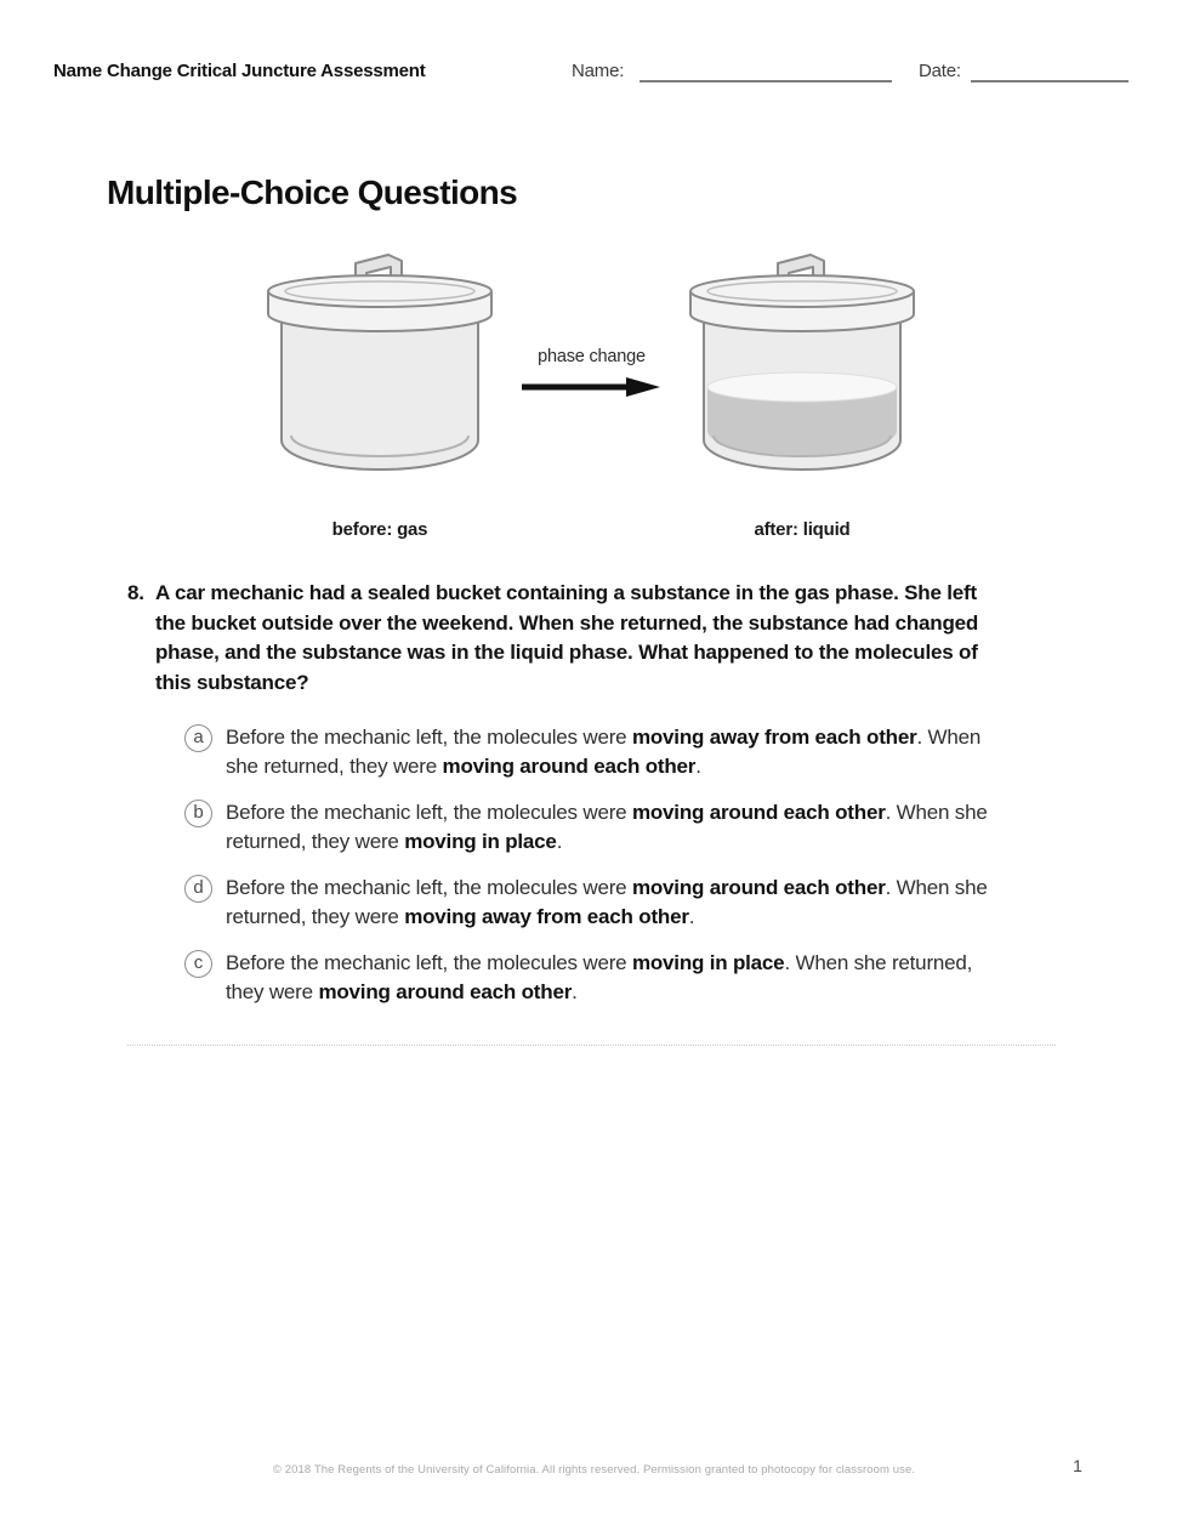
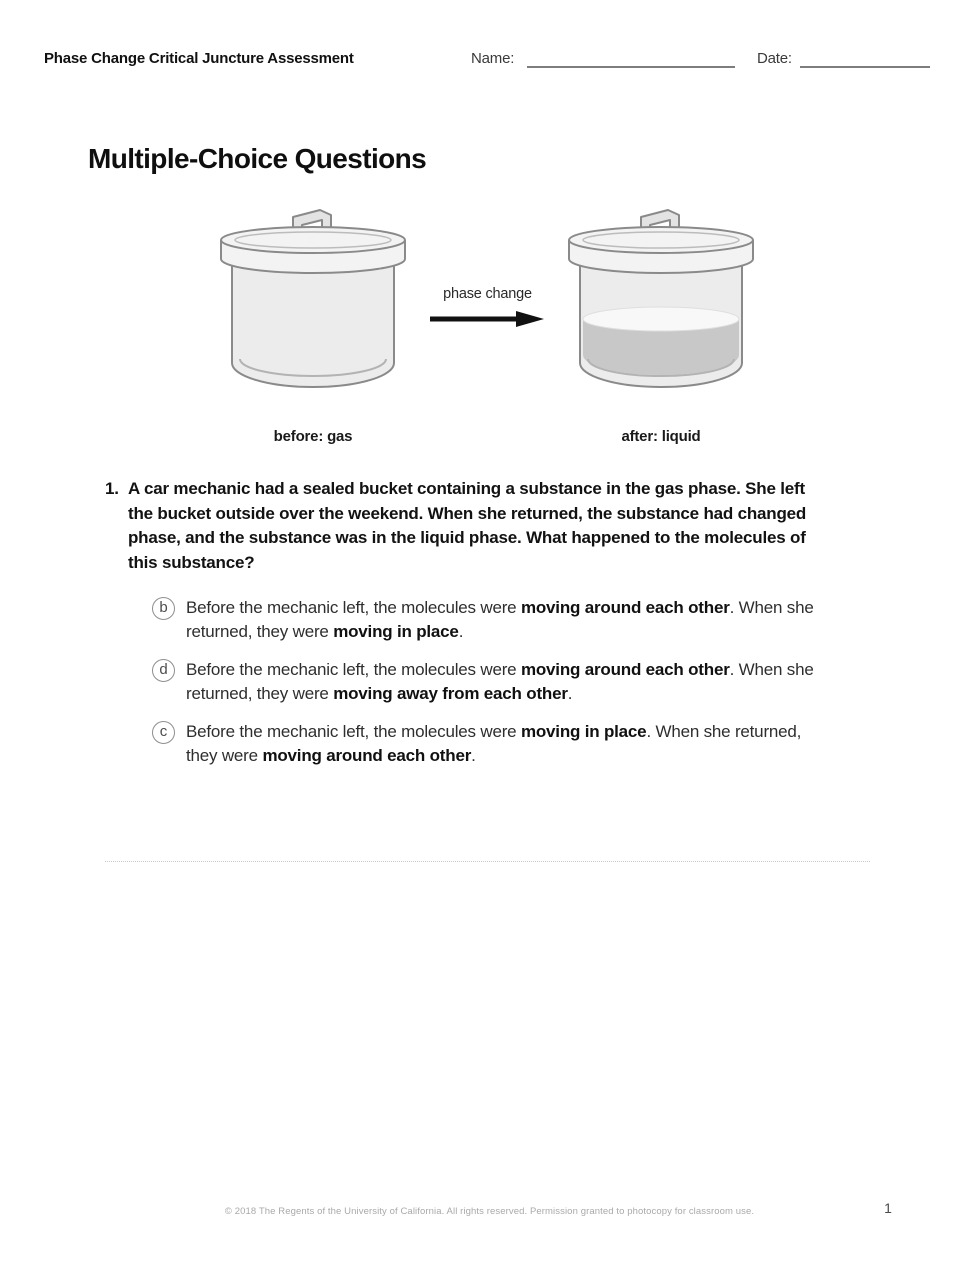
- Name Change Critical Juncture Assessment
+ Phase Change Critical Juncture Assessment
  Name:
  Date:
  Multiple-Choice Questions
  phase change
  before: gas
  after: liquid
- 8.
+ 1.
  A car mechanic had a sealed bucket containing a substance in the gas phase. She left the bucket outside over the weekend. When she returned, the substance had changed phase, and the substance was in the liquid phase. What happened to the molecules of this substance?
- a
- Before the mechanic left, the molecules were moving away from each other. When she returned, they were moving around each other.
  b
  Before the mechanic left, the molecules were moving around each other. When she returned, they were moving in place.
  d
  Before the mechanic left, the molecules were moving around each other. When she returned, they were moving away from each other.
  c
  Before the mechanic left, the molecules were moving in place. When she returned, they were moving around each other.
  © 2018 The Regents of the University of California. All rights reserved. Permission granted to photocopy for classroom use.
  1
